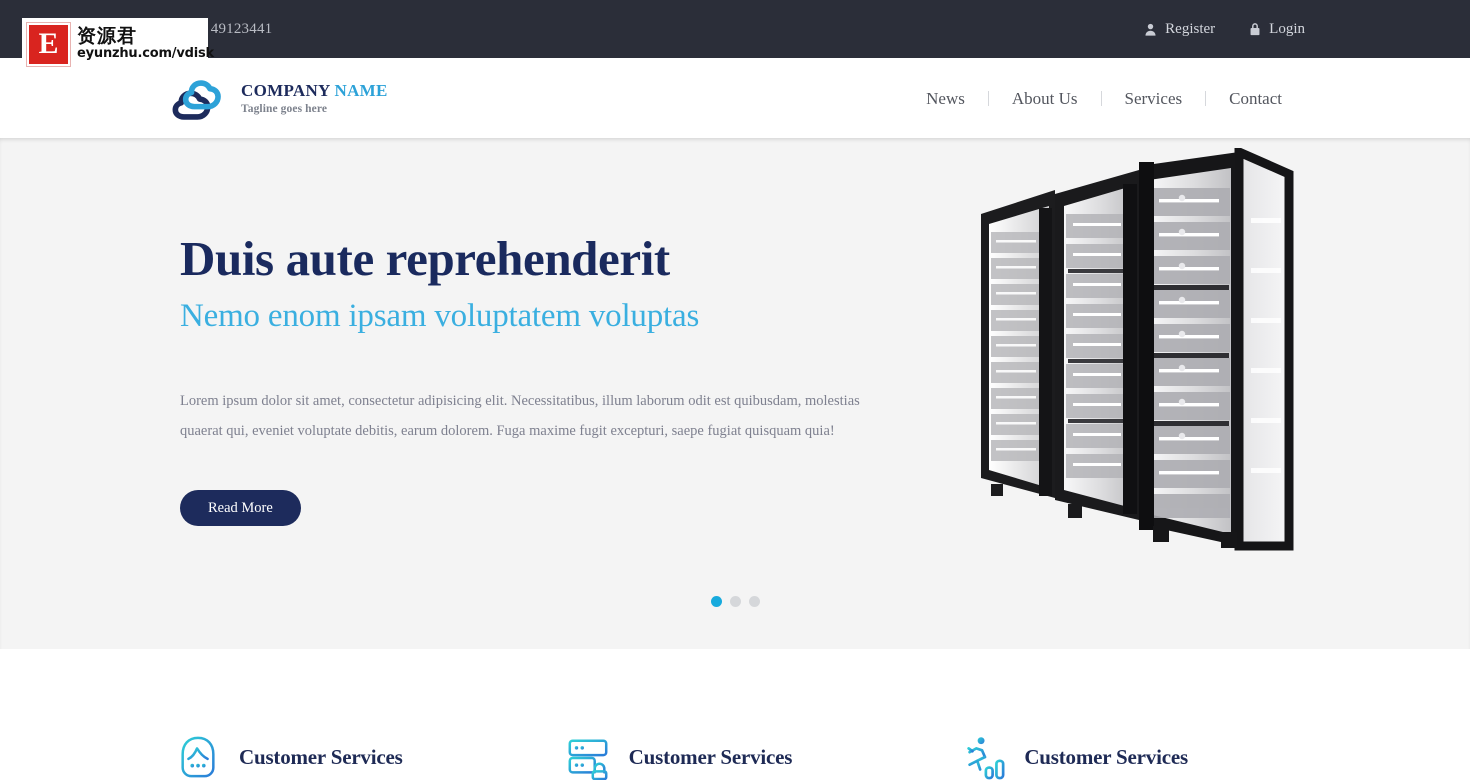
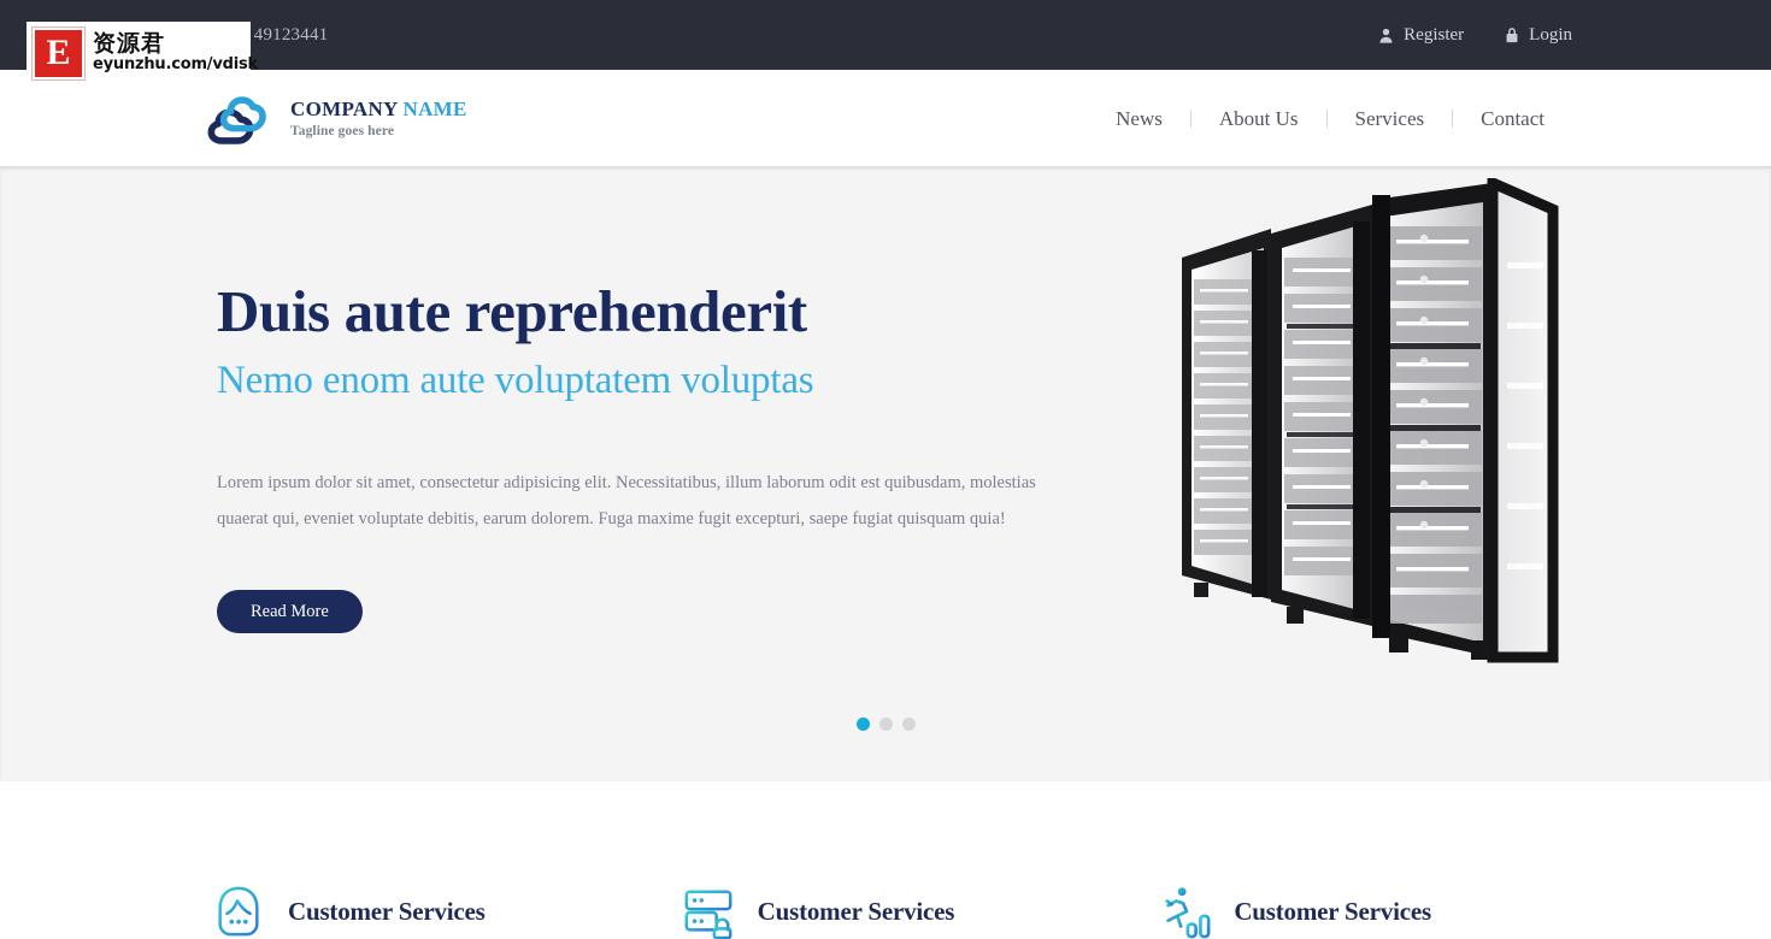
  Register
  Login
  E
  资源君
  eyunzhu.com/vdisk
  COMPANY NAME
  Tagline goes here
  News
  About Us
  Services
  Contact
  Duis aute reprehenderit
- Nemo enom ipsam voluptatem voluptas
+ Nemo enom aute voluptatem voluptas
  Lorem ipsum dolor sit amet, consectetur adipisicing elit. Necessitatibus, illum laborum odit est quibusdam, molestias quaerat qui, eveniet voluptate debitis, earum dolorem. Fuga maxime fugit excepturi, saepe fugiat quisquam quia!
  Read More
  Customer Services
  Customer Services
  Customer Services
